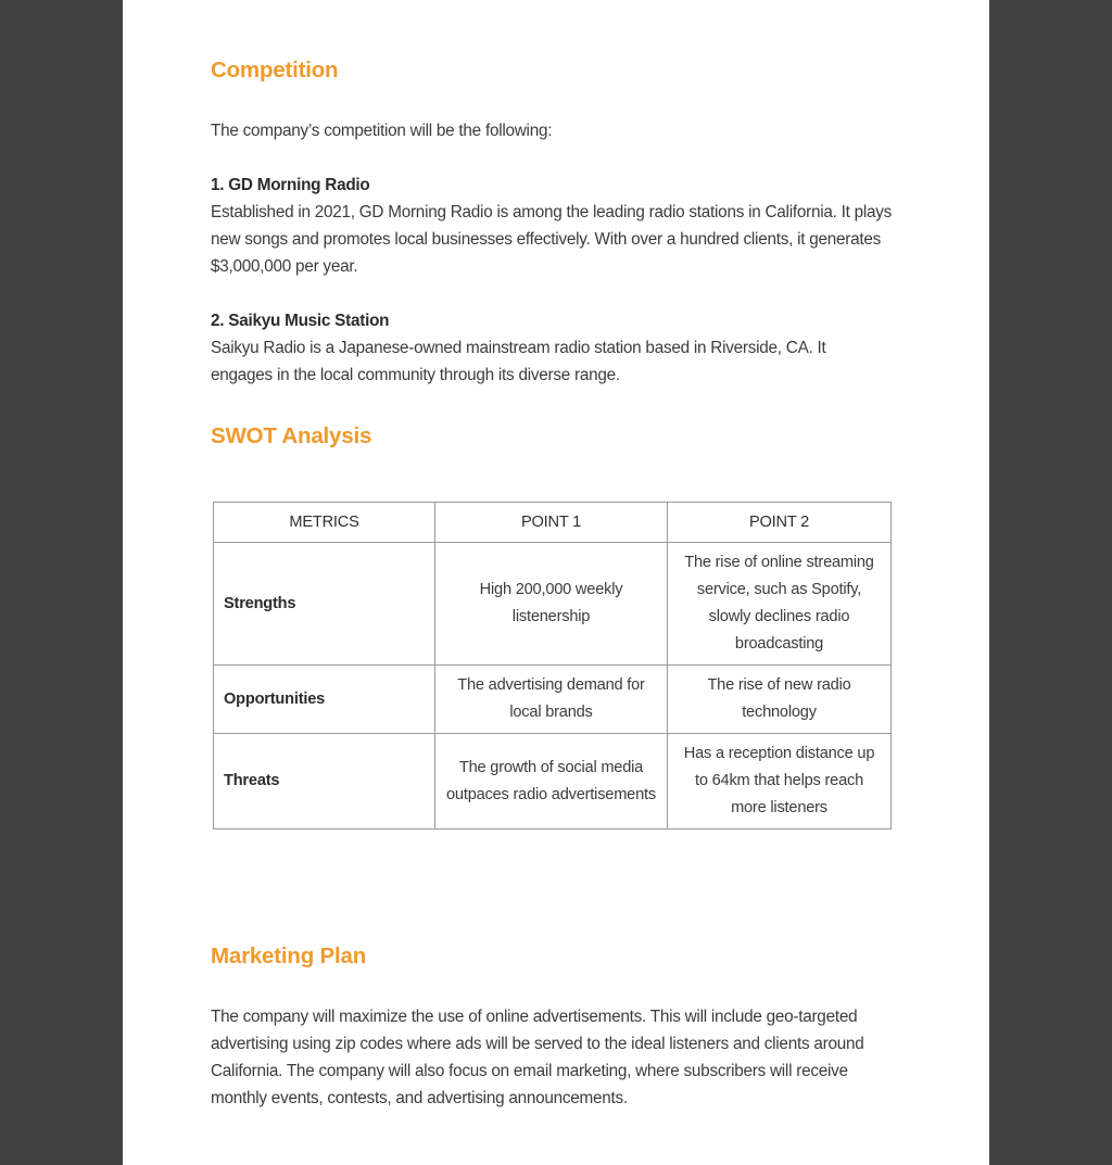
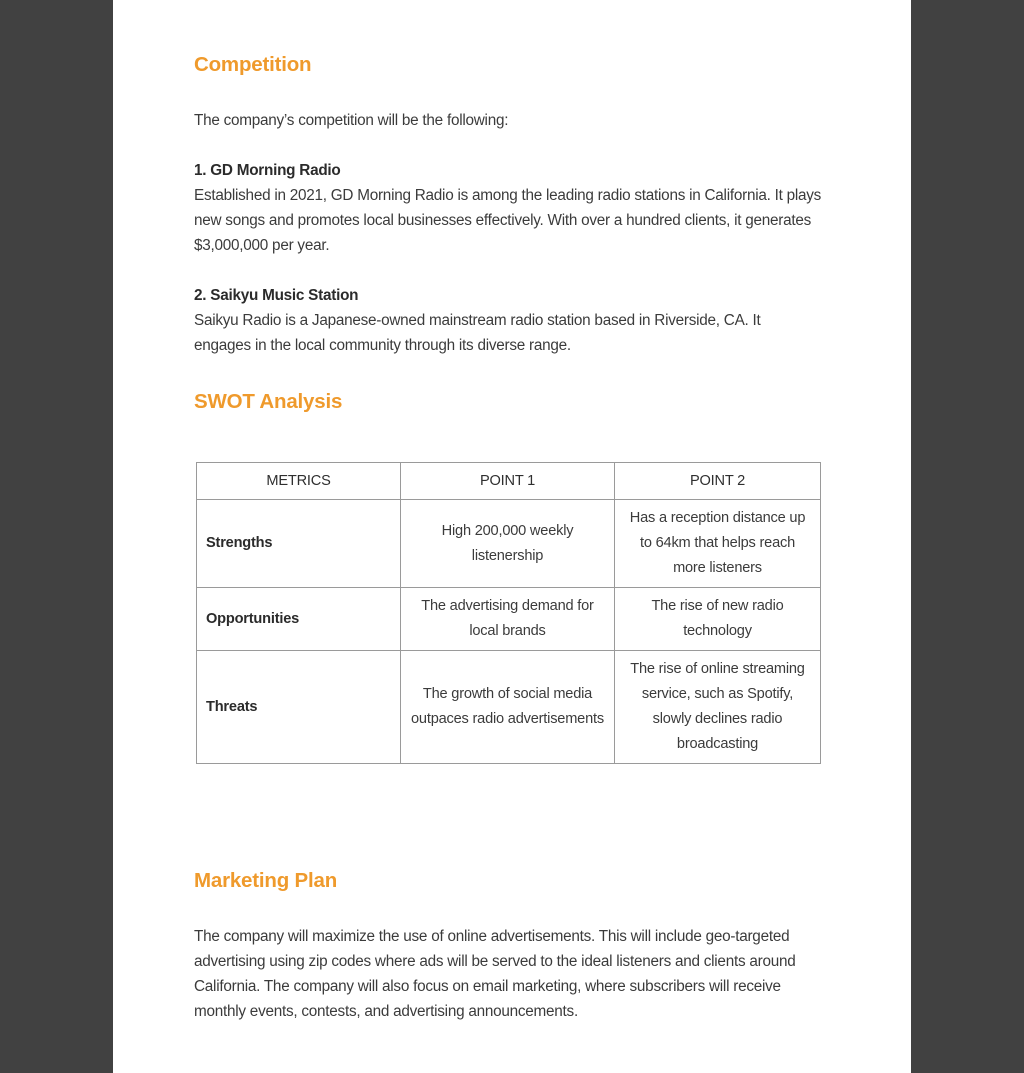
  Competition
  The company’s competition will be the following:
  1. GD Morning Radio
  Established in 2021, GD Morning Radio is among the leading radio stations in California. It plays new songs and promotes local businesses effectively. With over a hundred clients, it generates $3,000,000 per year.
  2. Saikyu Music Station
  Saikyu Radio is a Japanese-owned mainstream radio station based in Riverside, CA. It engages in the local community through its diverse range.
  SWOT Analysis
  METRICS	POINT 1	POINT 2
- Strengths	High 200,000 weekly listenership	The rise of online streaming service, such as Spotify, slowly declines radio broadcasting
+ Strengths	High 200,000 weekly listenership	Has a reception distance up to 64km that helps reach more listeners
  Opportunities	The advertising demand for local brands	The rise of new radio technology
- Threats	The growth of social media outpaces radio advertisements	Has a reception distance up to 64km that helps reach more listeners
+ Threats	The growth of social media outpaces radio advertisements	The rise of online streaming service, such as Spotify, slowly declines radio broadcasting
  Marketing Plan
  The company will maximize the use of online advertisements. This will include geo-targeted advertising using zip codes where ads will be served to the ideal listeners and clients around California. The company will also focus on email marketing, where subscribers will receive monthly events, contests, and advertising announcements.
